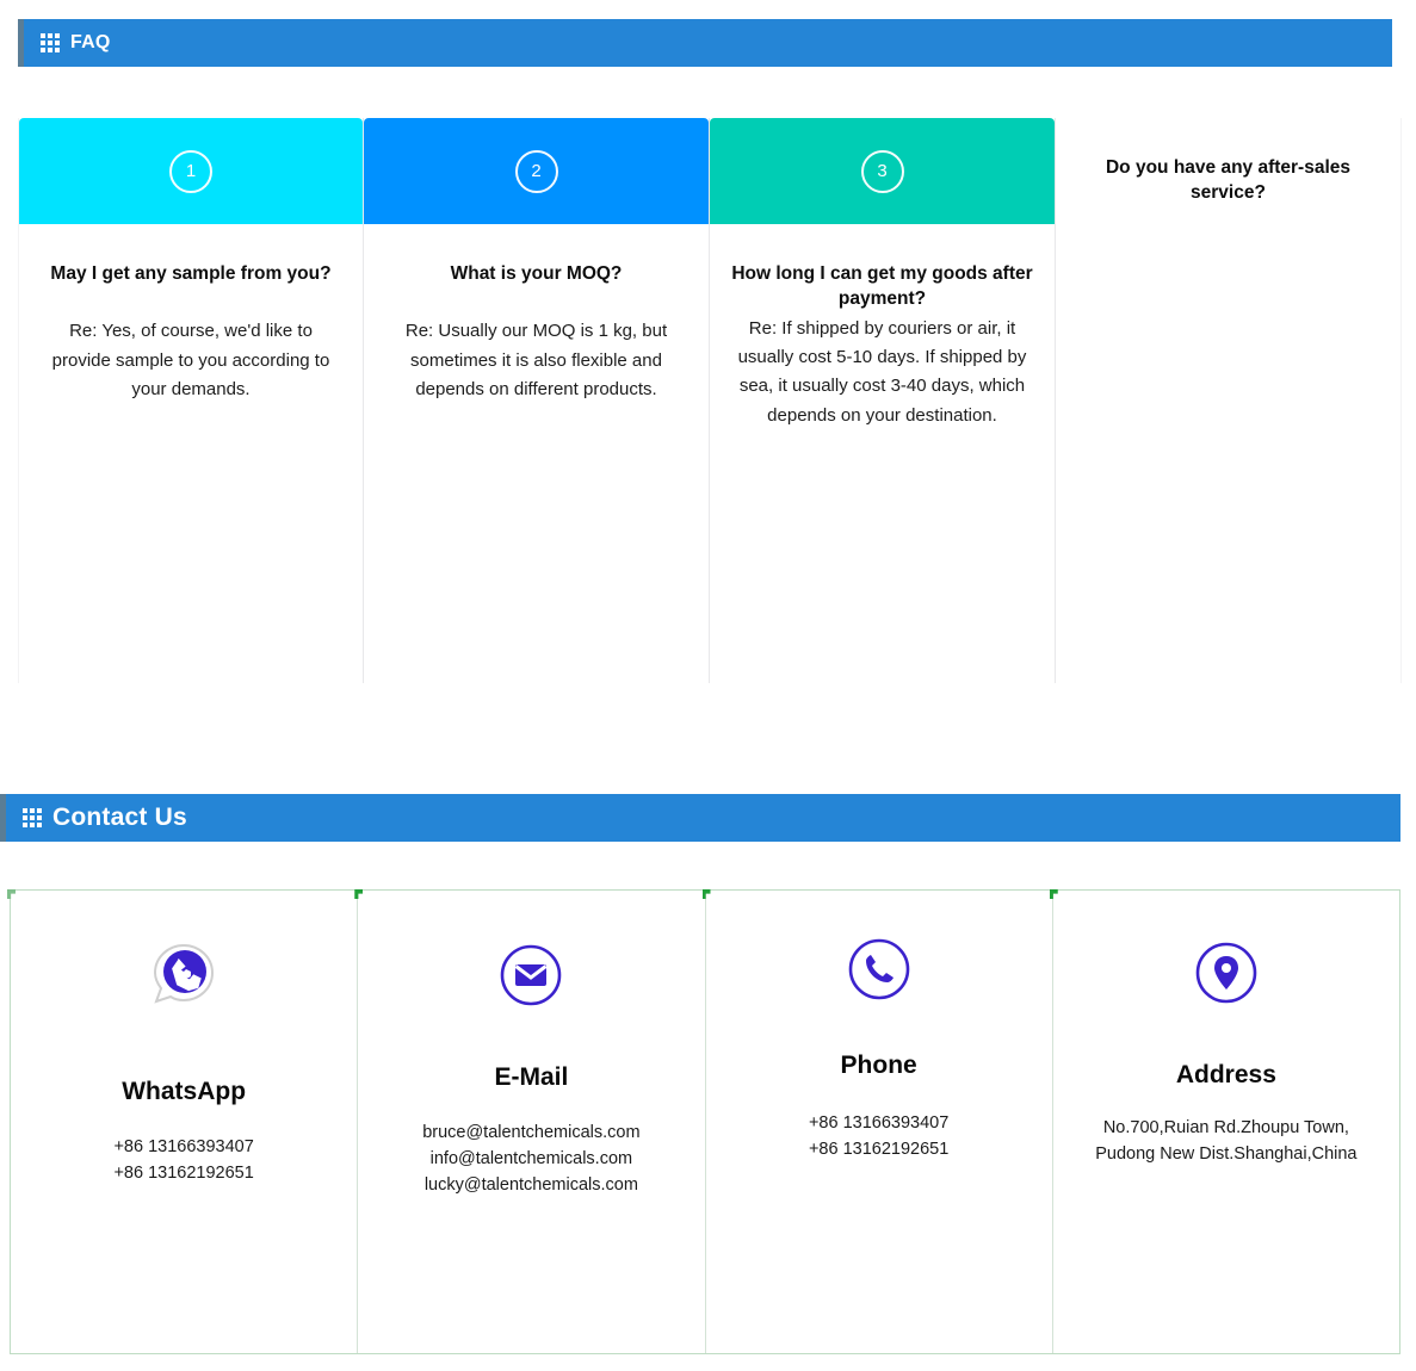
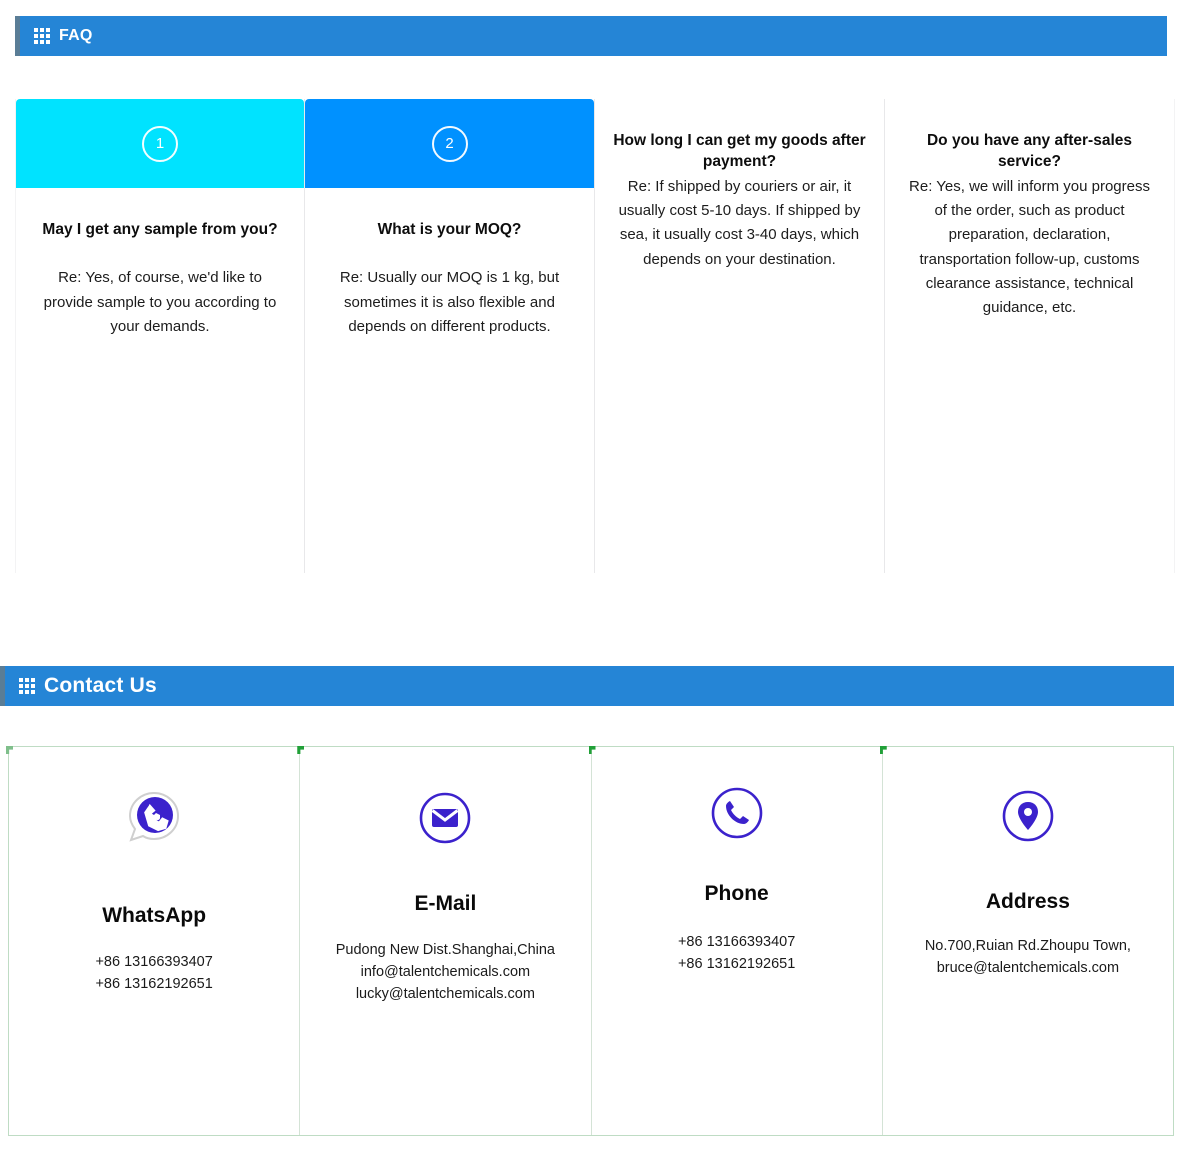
  FAQ
  1
  May I get any sample from you?
  Re: Yes, of course, we'd like to provide sample to you according to your demands.
  2
  What is your MOQ?
  Re: Usually our MOQ is 1 kg, but sometimes it is also flexible and depends on different products.
- 3
  How long I can get my goods after payment?
  Re: If shipped by couriers or air, it usually cost 5-10 days. If shipped by sea, it usually cost 3-40 days, which depends on your destination.
  Do you have any after-sales service?
+ Re: Yes, we will inform you progress of the order, such as product preparation, declaration, transportation follow-up, customs clearance assistance, technical guidance, etc.
  Contact Us
  WhatsApp
  +86 13166393407
  +86 13162192651
  E-Mail
- bruce@talentchemicals.com
+ Pudong New Dist.Shanghai,China
  info@talentchemicals.com
  lucky@talentchemicals.com
  Phone
  +86 13166393407
  +86 13162192651
  Address
  No.700,Ruian Rd.Zhoupu Town,
- Pudong New Dist.Shanghai,China
+ bruce@talentchemicals.com
